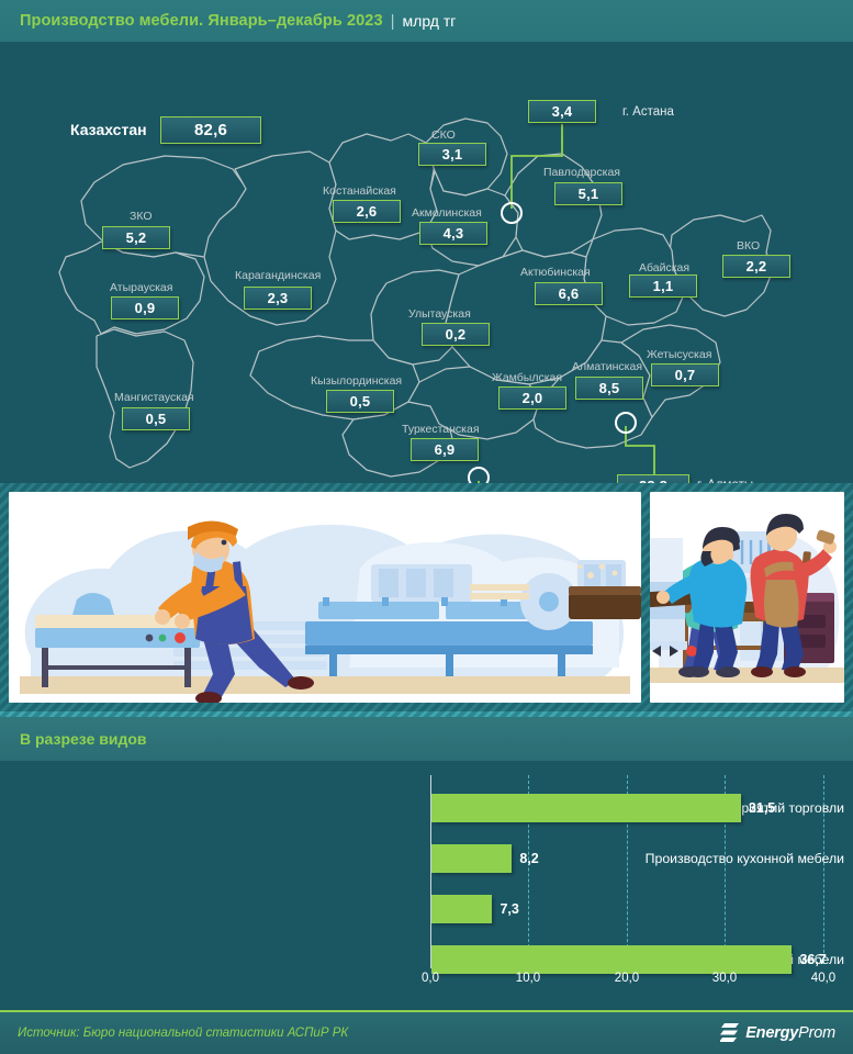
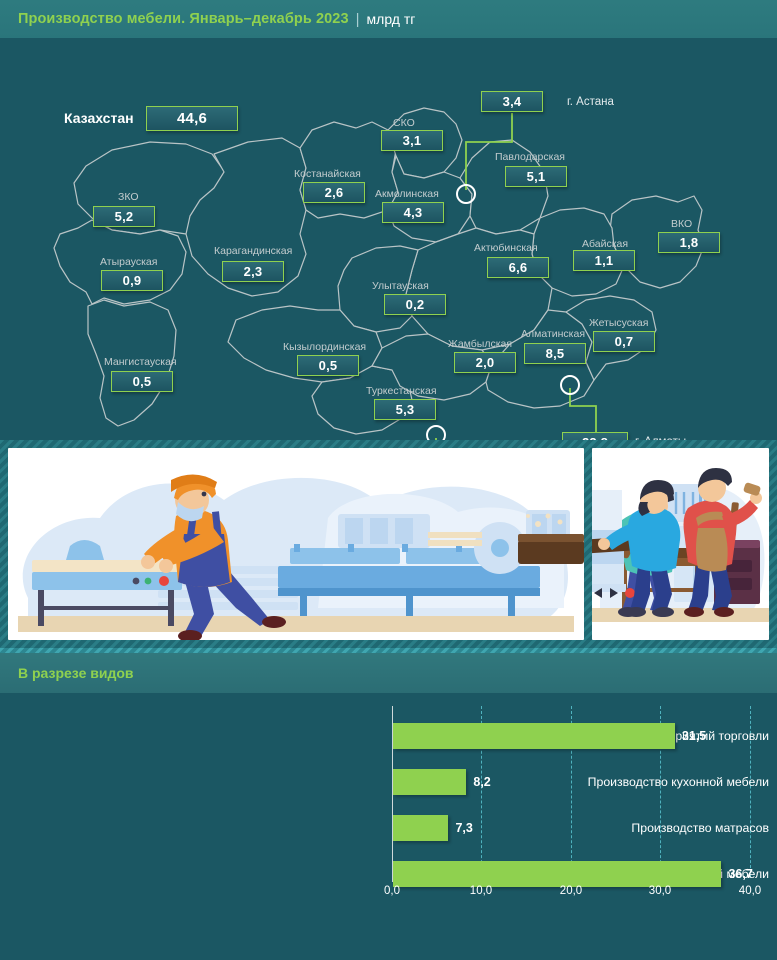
  Производство мебели. Январь–декабрь 2023
  |
  млрд тг
  Казахстан
- 82,6
+ 44,6
  ЗКО
  5,2
  Костанайская
  2,6
  СКО
  3,1
  Акмолинская
  4,3
  Павлодарская
  5,1
  Атырауская
  0,9
  Карагандинская
  2,3
  Улытауская
  0,2
  Актюбинская
  6,6
  Абайская
  1,1
  ВКО
- 2,2
+ 1,8
  Мангистауская
  0,5
  Кызылординская
  0,5
  Туркестанская
- 6,9
+ 5,3
  Жамбылская
  2,0
  Алматинская
  8,5
  Жетысуская
  0,7
  3,4
  г. Астана
  В разрезе видов
  31,5
  Производство кухонной мебели
  8,2
+ Производство матрасов
  7,3
  36,7
  0,0
  10,0
  20,0
  30,0
  40,0
- Источник: Бюро национальной статистики АСПиР РК
- EnergyProm
